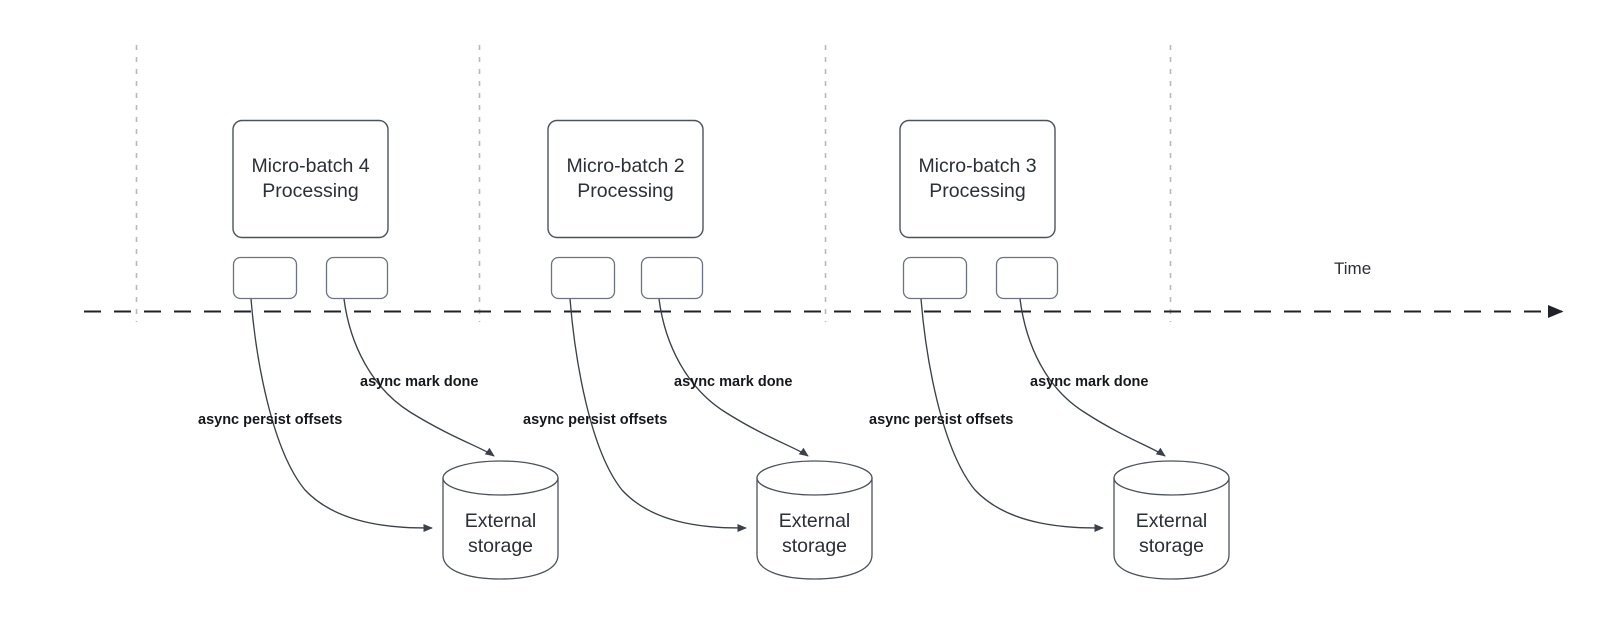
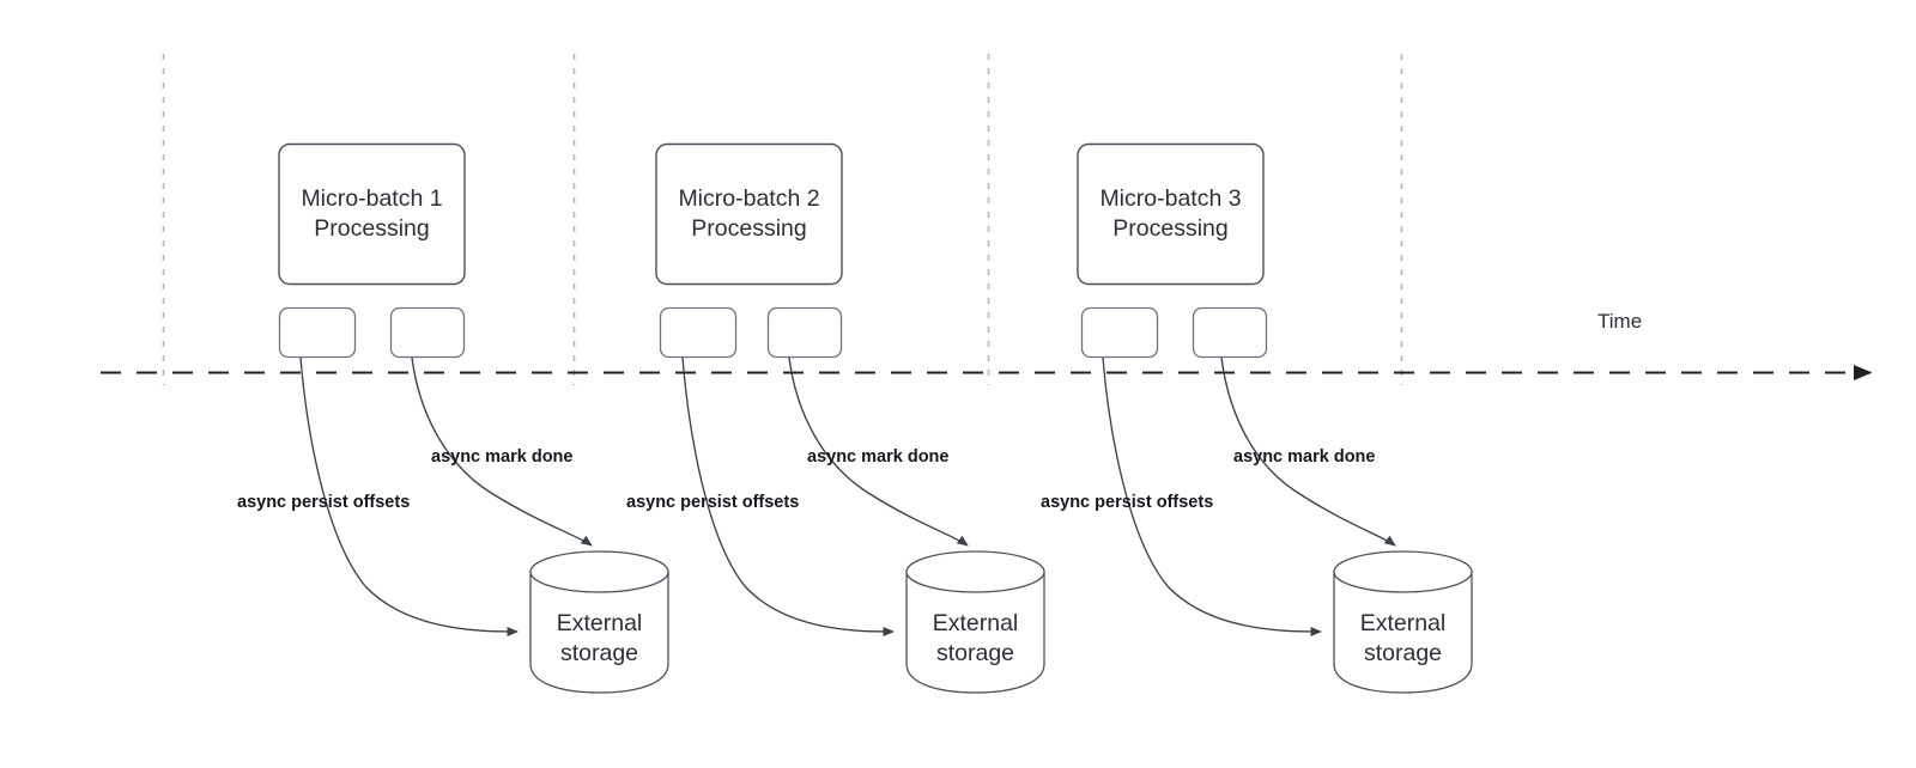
  Time
- Micro-batch 4
+ Micro-batch 1
  Processing
  External
  storage
  async persist offsets
  async mark done
  Micro-batch 2
  Processing
  External
  storage
  async persist offsets
  async mark done
  Micro-batch 3
  Processing
  External
  storage
  async persist offsets
  async mark done
